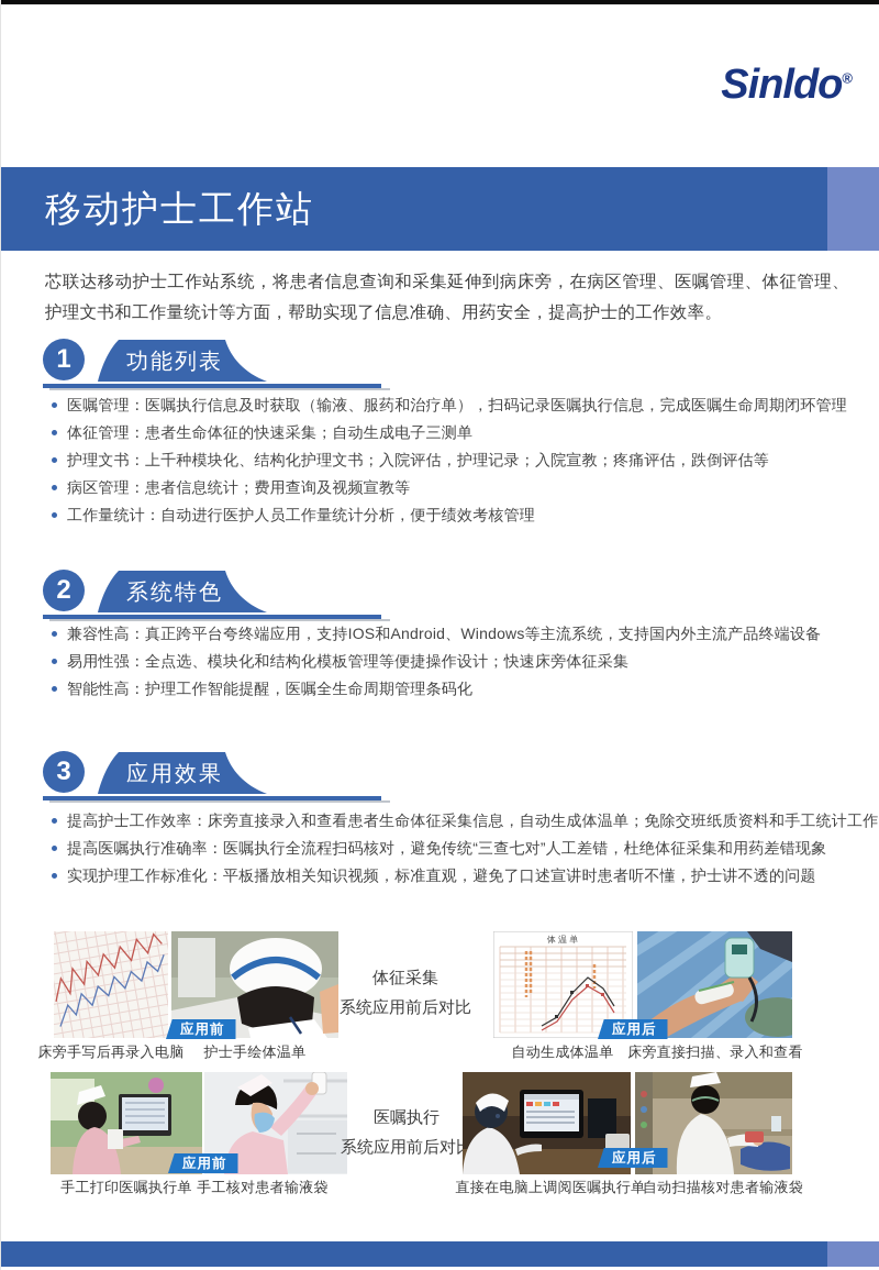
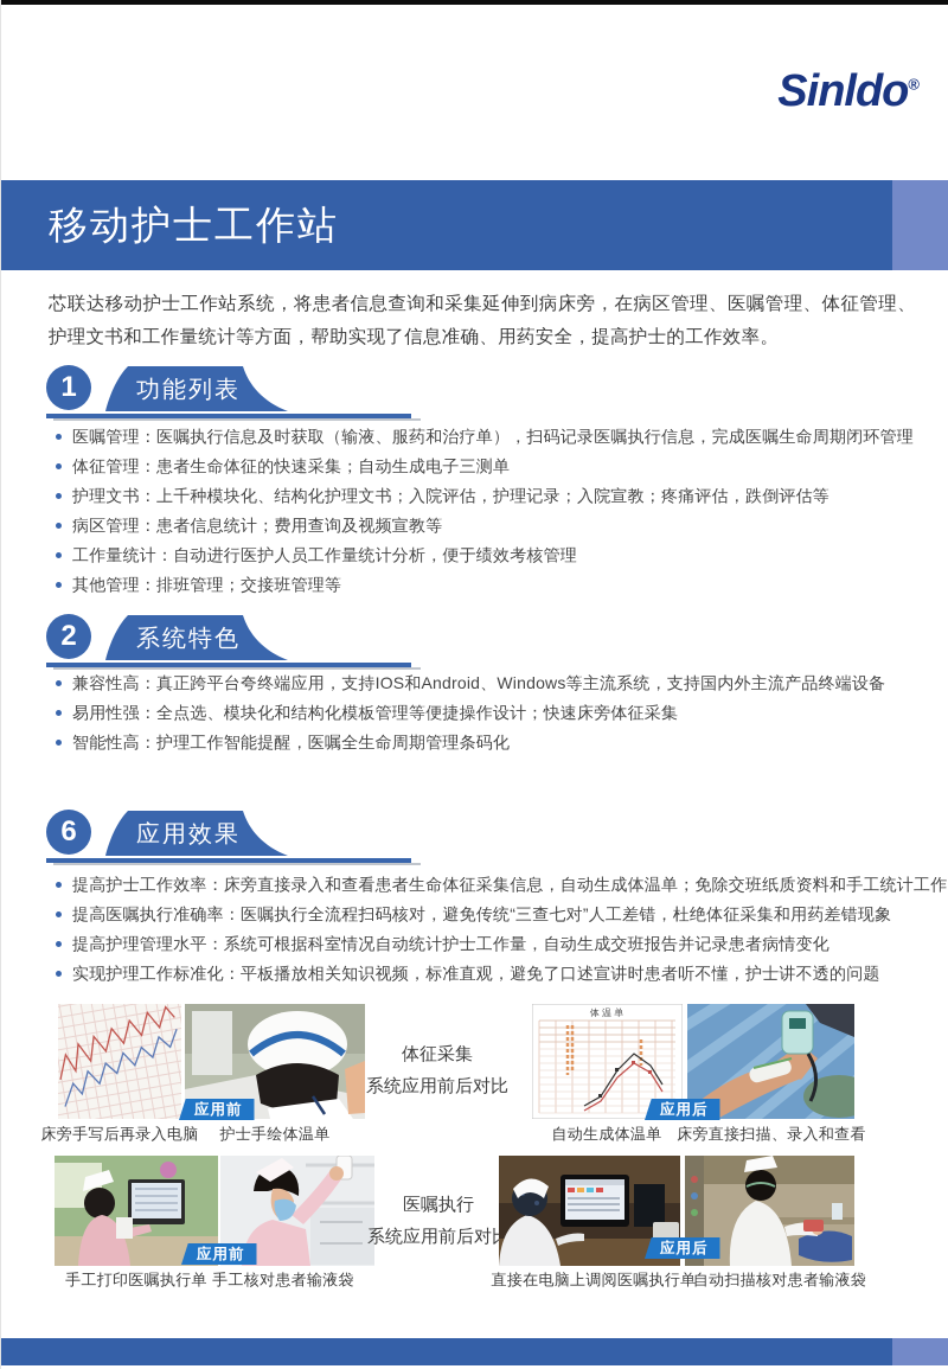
  Sinldo®
  移动护士工作站
  芯联达移动护士工作站系统，将患者信息查询和采集延伸到病床旁，在病区管理、医嘱管理、体征管理、护理文书和工作量统计等方面，帮助实现了信息准确、用药安全，提高护士的工作效率。
  1
  功能列表
  医嘱管理：医嘱执行信息及时获取（输液、服药和治疗单），扫码记录医嘱执行信息，完成医嘱生命周期闭环管理
  体征管理：患者生命体征的快速采集；自动生成电子三测单
  护理文书：上千种模块化、结构化护理文书；入院评估，护理记录；入院宣教；疼痛评估，跌倒评估等
  病区管理：患者信息统计；费用查询及视频宣教等
  工作量统计：自动进行医护人员工作量统计分析，便于绩效考核管理
+ 其他管理：排班管理；交接班管理等
  2
  系统特色
  兼容性高：真正跨平台夸终端应用，支持IOS和Android、Windows等主流系统，支持国内外主流产品终端设备
  易用性强：全点选、模块化和结构化模板管理等便捷操作设计；快速床旁体征采集
  智能性高：护理工作智能提醒，医嘱全生命周期管理条码化
- 3
+ 6
  应用效果
  提高护士工作效率：床旁直接录入和查看患者生命体征采集信息，自动生成体温单；免除交班纸质资料和手工统计工作
  提高医嘱执行准确率：医嘱执行全流程扫码核对，避免传统“三查七对”人工差错，杜绝体征采集和用药差错现象
+ 提高护理管理水平：系统可根据科室情况自动统计护士工作量，自动生成交班报告并记录患者病情变化
  实现护理工作标准化：平板播放相关知识视频，标准直观，避免了口述宣讲时患者听不懂，护士讲不透的问题
  应用前
  床旁手写后再录入电脑
  护士手绘体温单
  体征采集
  系统应用前后对比
  体 温 单
  应用后
  自动生成体温单
  床旁直接扫描、录入和查看
  应用前
  手工打印医嘱执行单
  手工核对患者输液袋
  医嘱执行
  系统应用前后对
  应用后
  直接在电脑上调阅医嘱执行单
  自动扫描核对患者输液袋
